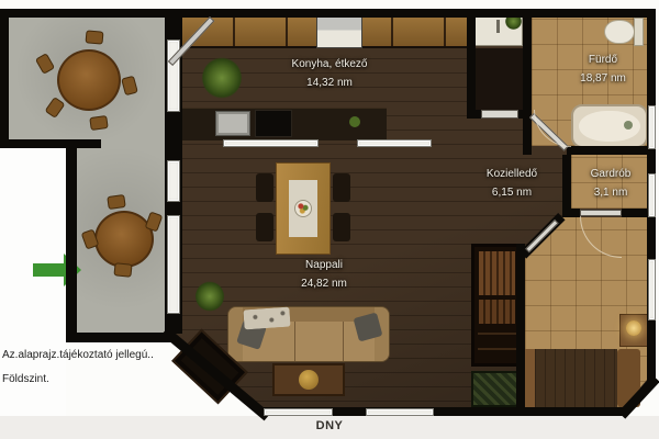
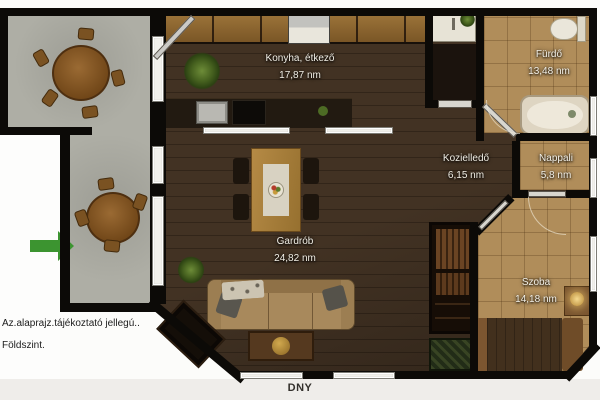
  Konyha, étkező
- 14,32 nm
+ 17,87 nm
  Fürdő
- 18,87 nm
+ 13,48 nm
  Kozielledő
  6,15 nm
- Gardrób
+ Nappali
- 3,1 nm
+ 5,8 nm
- Nappali
+ Gardrób
  24,82 nm
+ Szoba
+ 14,18 nm
  Az.alaprajz.tájékoztató jellegú..
  Földszint.
  DNY
